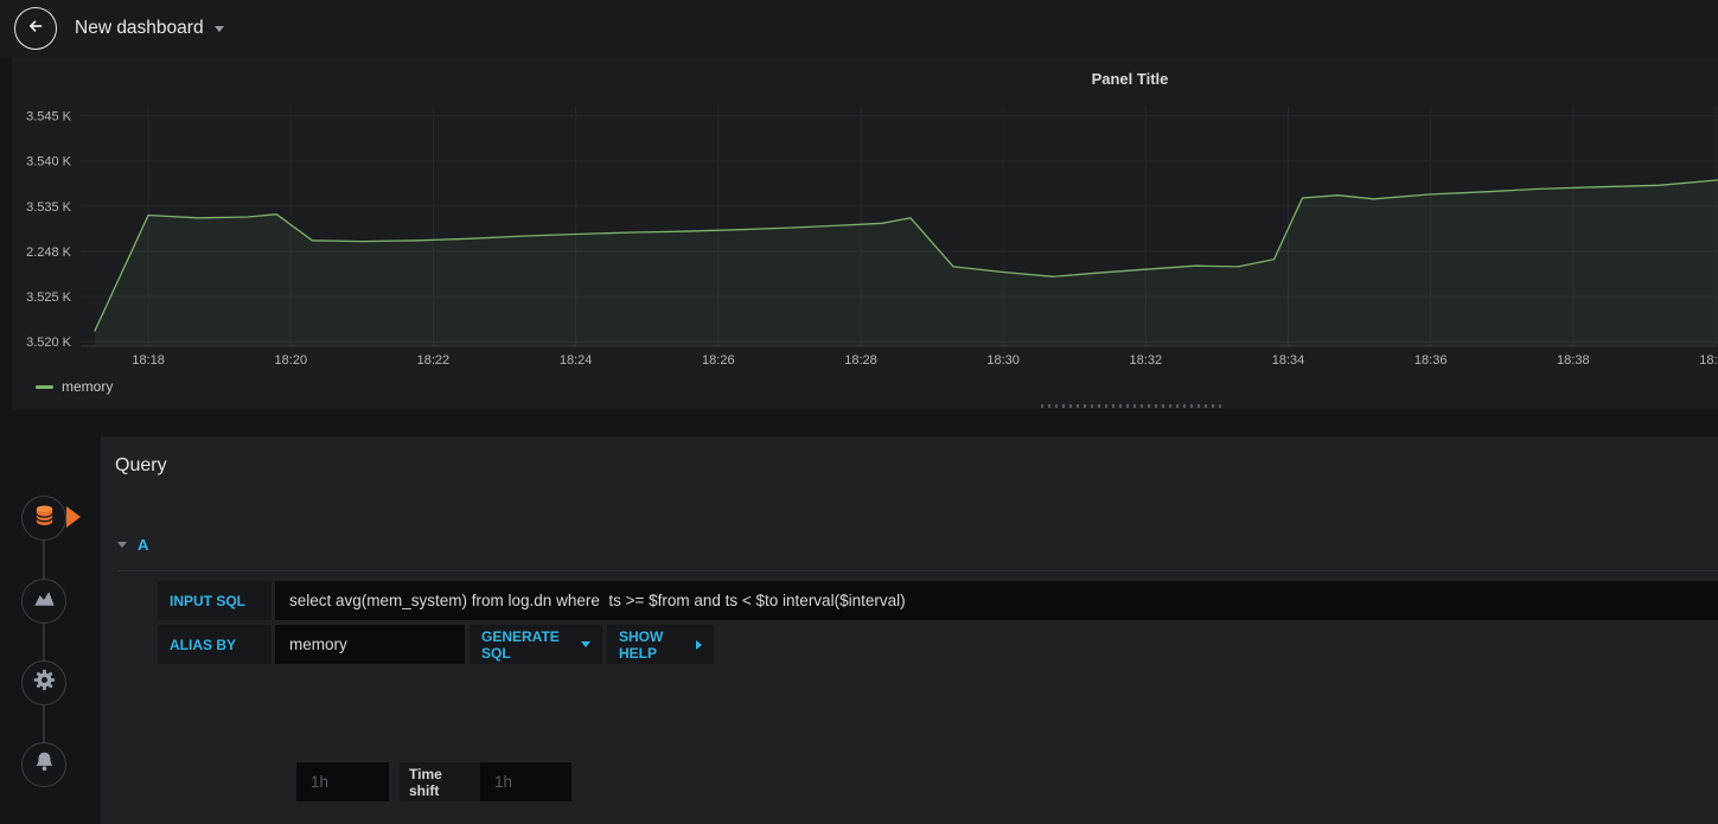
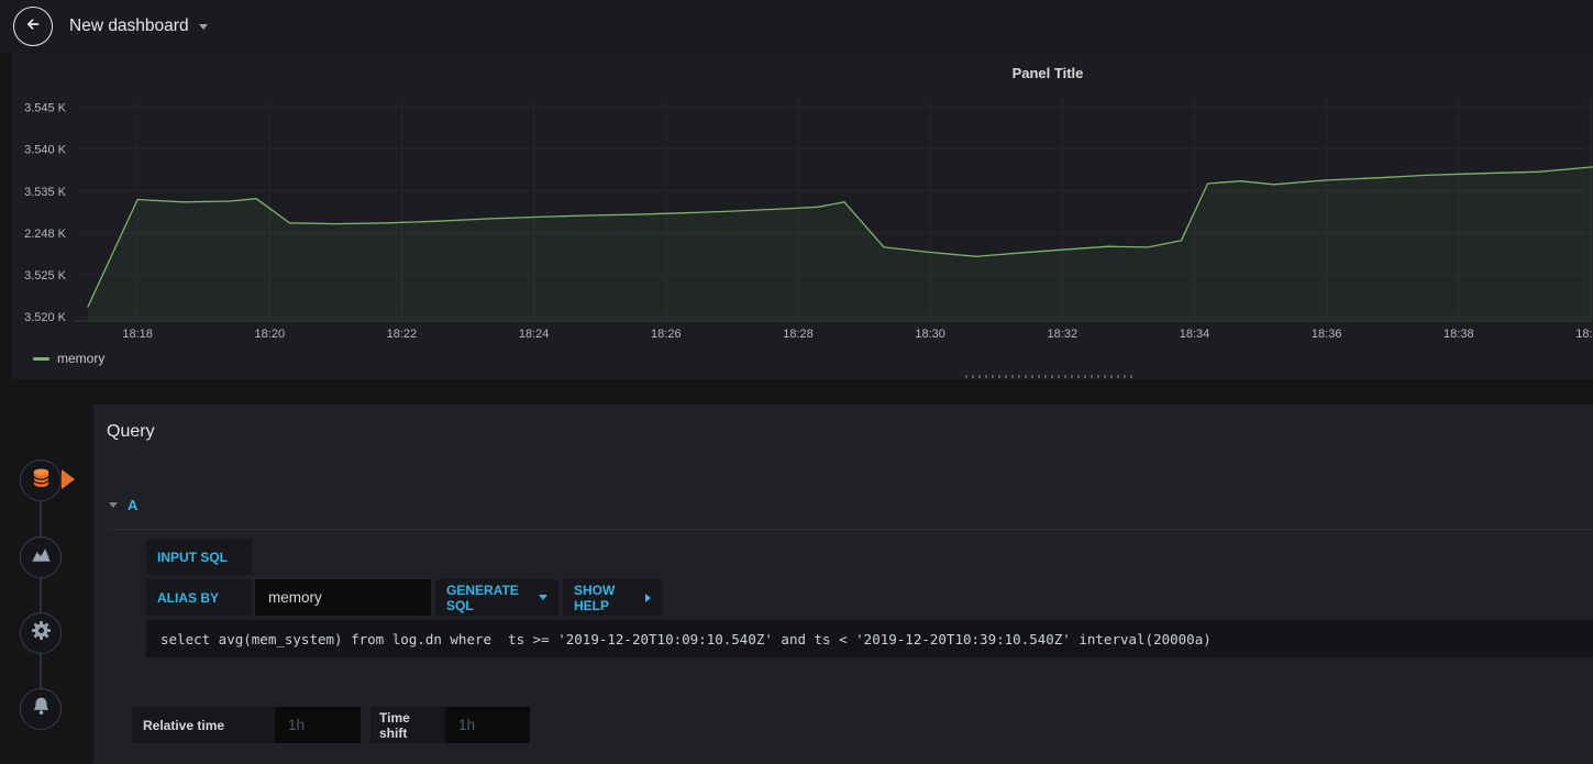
  New dashboard
  Panel Title
  18:18
  18:20
  18:22
  18:24
  18:26
  18:28
  18:30
  18:32
  18:34
  18:36
  18:38
  3.545 K
  3.540 K
  3.535 K
  2.248 K
  3.525 K
  3.520 K
  memory
  Query
  A
  INPUT SQL
- select avg(mem_system) from log.dn where ts >= $from and ts < $to interval($interval)
  ALIAS BY
  memory
  GENERATE SQL
  SHOW HELP
+ select avg(mem_system) from log.dn where ts >= '2019-12-20T10:09:10.540Z' and ts < '2019-12-20T10:39:10.540Z' interval(20000a)
+ Relative time
  1h
  Time shift
  1h
